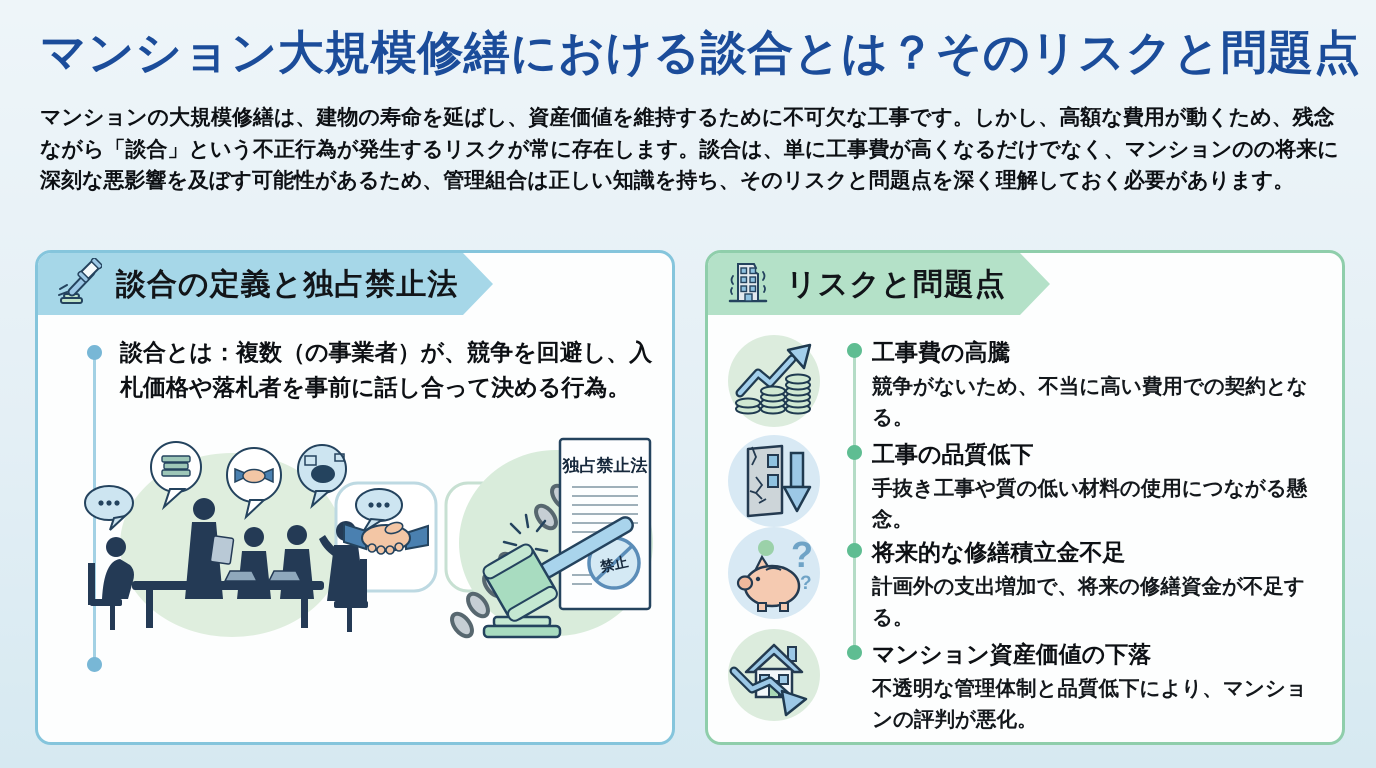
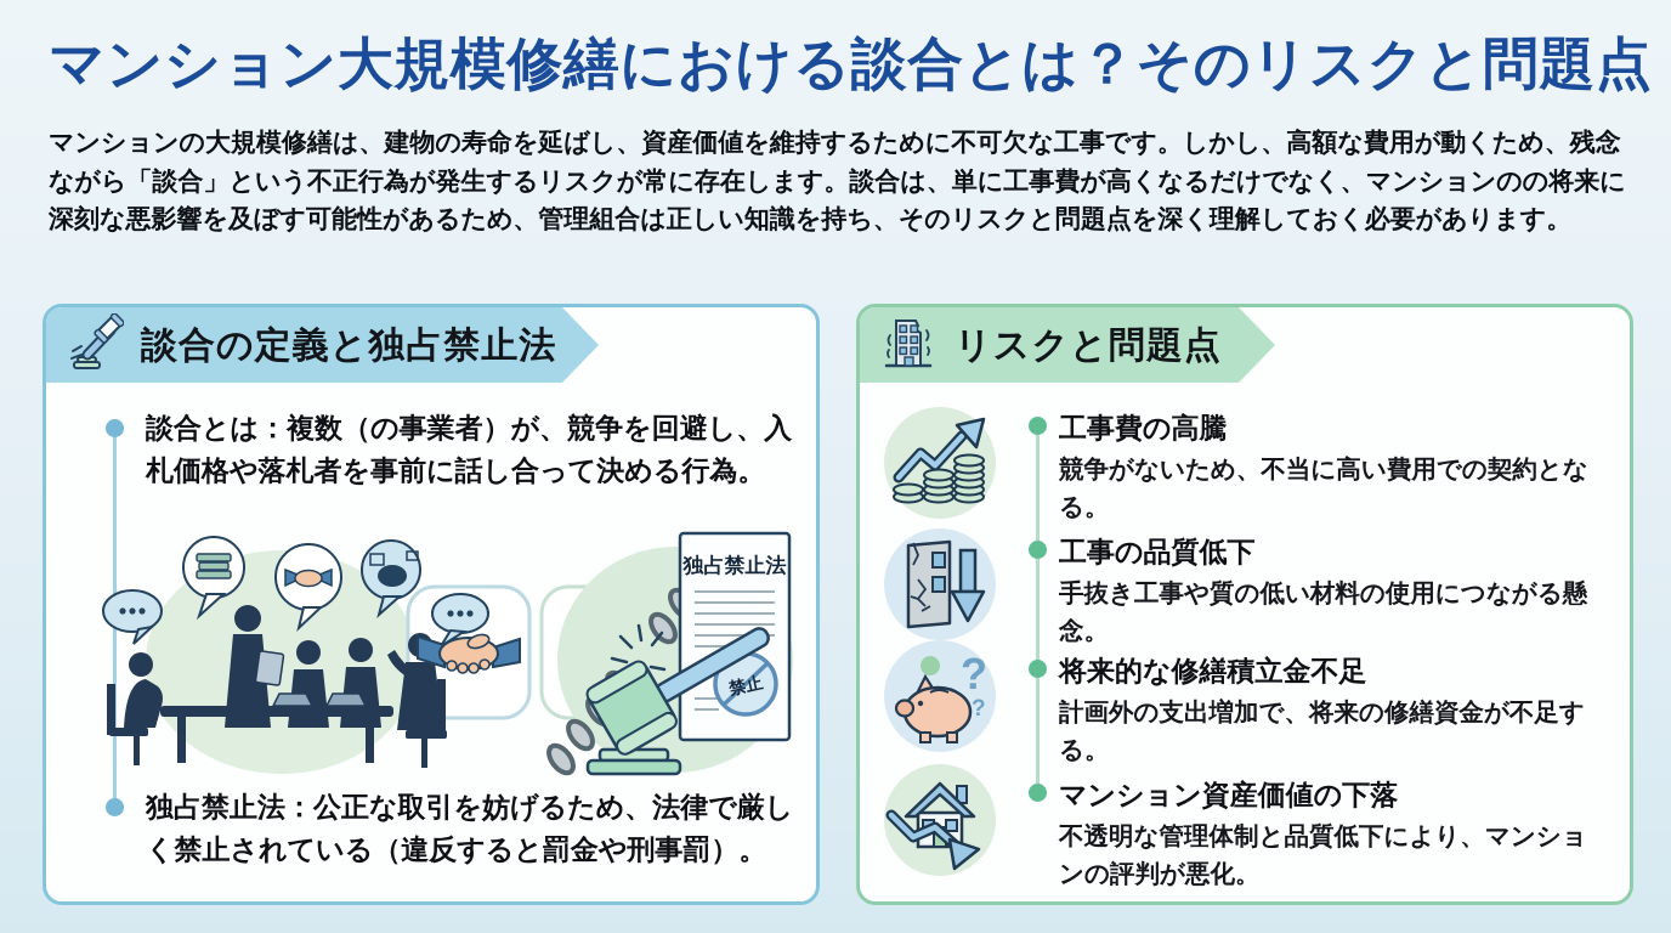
  マンション大規模修繕における談合とは？そのリスクと問題点
  マンションの大規模修繕は、建物の寿命を延ばし、資産価値を維持するために不可欠な工事です。しかし、高額な費用が動くため、残念ながら「談合」という不正行為が発生するリスクが常に存在します。談合は、単に工事費が高くなるだけでなく、マンションのの将来に深刻な悪影響を及ぼす可能性があるため、管理組合は正しい知識を持ち、そのリスクと問題点を深く理解しておく必要があります。
  談合の定義と独占禁止法
  談合とは：複数（の事業者）が、競争を回避し、入札価格や落札者を事前に話し合って決める行為。
+ 独占禁止法：公正な取引を妨げるため、法律で厳しく禁止されている（違反すると罰金や刑事罰）。
  独占禁止法
  リスクと問題点
  工事費の高騰
  競争がないため、不当に高い費用での契約となる。
  工事の品質低下
  手抜き工事や質の低い材料の使用につながる懸念。
  ?
  ?
  将来的な修繕積立金不足
  計画外の支出増加で、将来の修繕資金が不足する。
  マンション資産価値の下落
  不透明な管理体制と品質低下により、マンションの評判が悪化。
